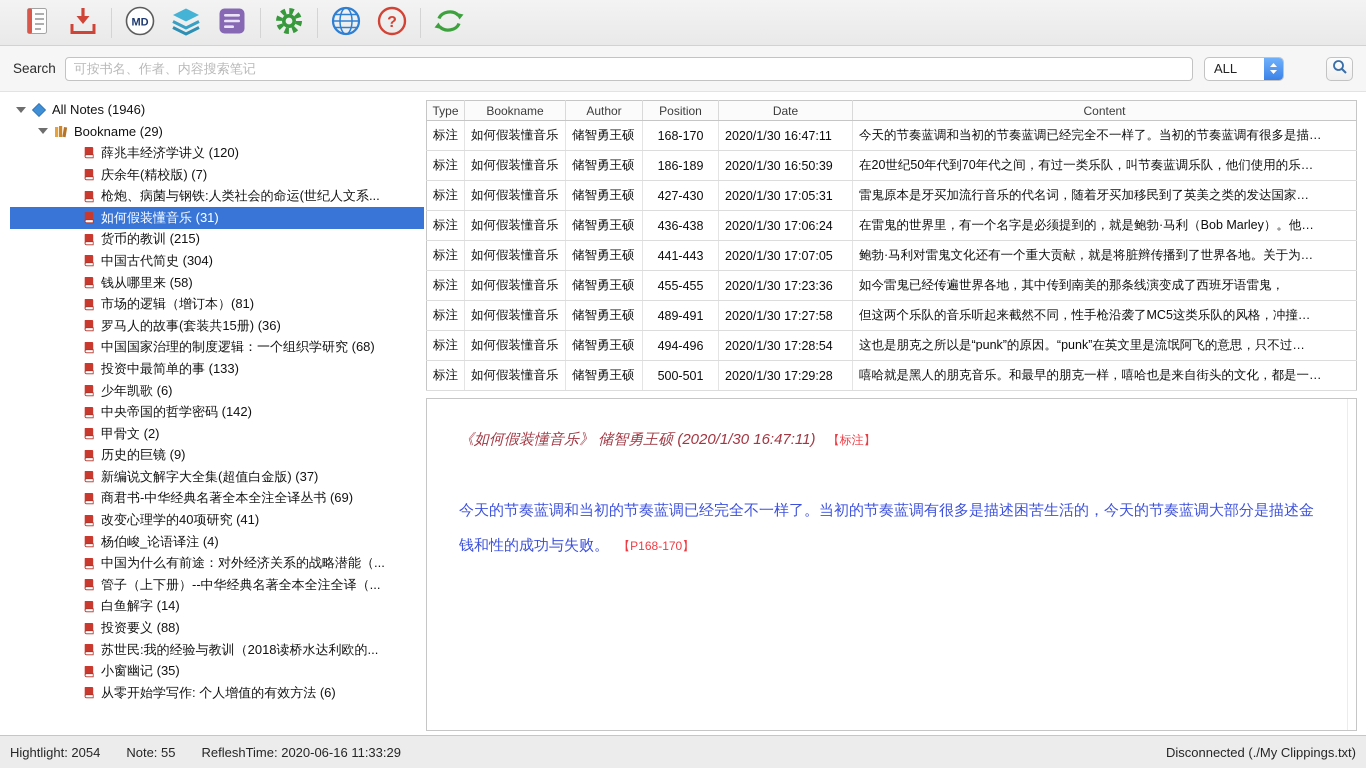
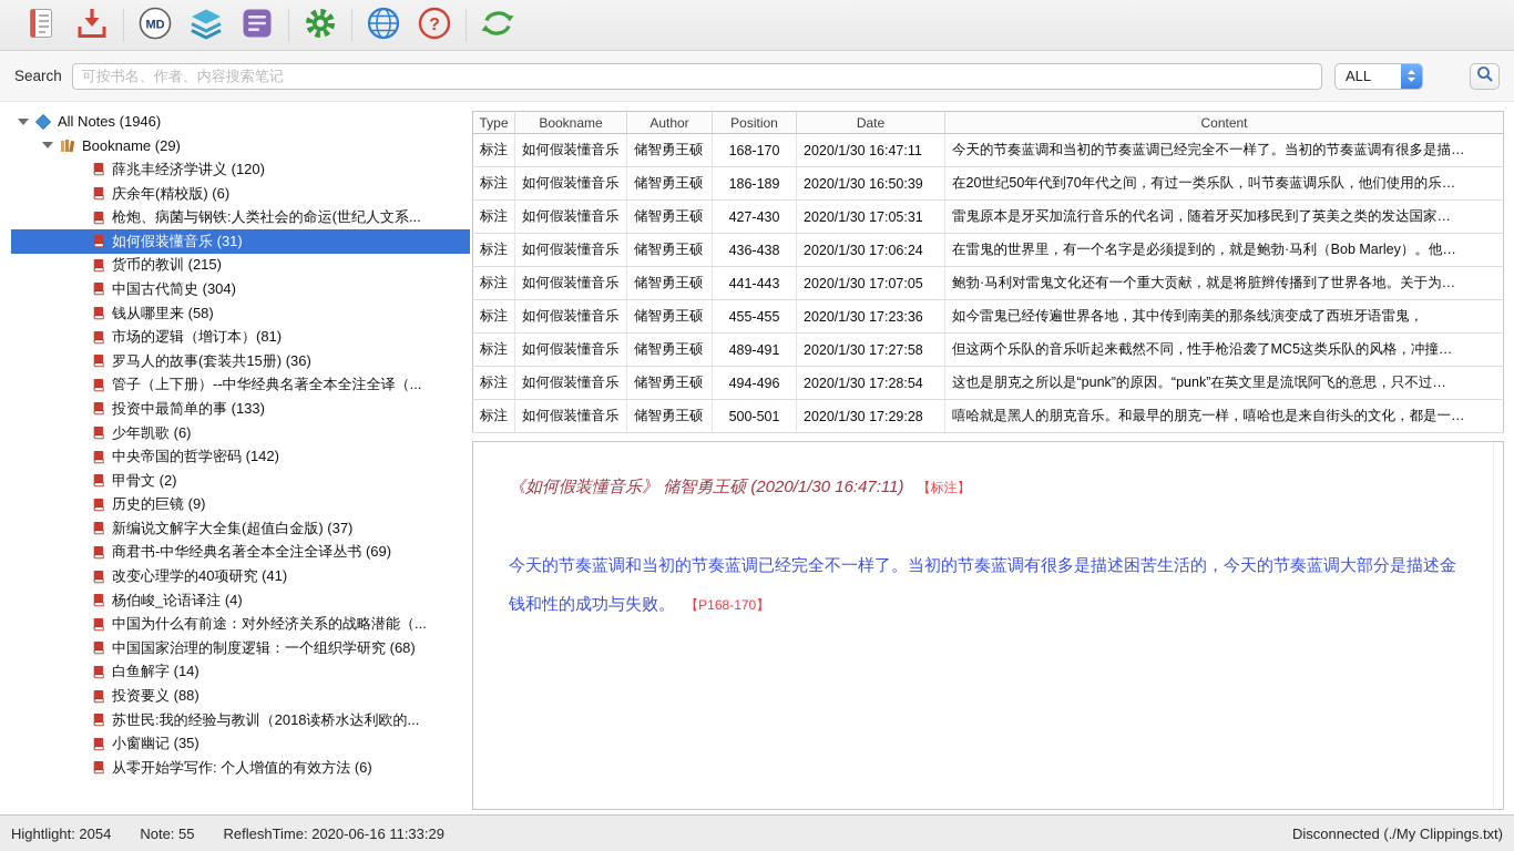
  MD
  ?
  Search
  可按书名、作者、内容搜索笔记
  ALL
  All Notes (1946)
  Bookname (29)
  薛兆丰经济学讲义 (120)
- 庆余年(精校版) (7)
+ 庆余年(精校版) (6)
  枪炮、病菌与钢铁:人类社会的命运(世纪人文系...
  如何假装懂音乐 (31)
  货币的教训 (215)
  中国古代简史 (304)
  钱从哪里来 (58)
  市场的逻辑（增订本）(81)
  罗马人的故事(套装共15册) (36)
- 中国国家治理的制度逻辑：一个组织学研究 (68)
+ 管子（上下册）--中华经典名著全本全注全译（...
  投资中最简单的事 (133)
  少年凯歌 (6)
  中央帝国的哲学密码 (142)
  甲骨文 (2)
  历史的巨镜 (9)
  新编说文解字大全集(超值白金版) (37)
  商君书-中华经典名著全本全注全译丛书 (69)
  改变心理学的40项研究 (41)
  杨伯峻_论语译注 (4)
  中国为什么有前途：对外经济关系的战略潜能（...
- 管子（上下册）--中华经典名著全本全注全译（...
+ 中国国家治理的制度逻辑：一个组织学研究 (68)
  白鱼解字 (14)
  投资要义 (88)
  苏世民:我的经验与教训（2018读桥水达利欧的...
  小窗幽记 (35)
  从零开始学写作: 个人增值的有效方法 (6)
  Type	Bookname	Author	Position	Date	Content
  标注	如何假装懂音乐	储智勇王硕	168-170	2020/1/30 16:47:11	今天的节奏蓝调和当初的节奏蓝调已经完全不一样了。当初的节奏蓝调有很多是描…
  标注	如何假装懂音乐	储智勇王硕	186-189	2020/1/30 16:50:39	在20世纪50年代到70年代之间，有过一类乐队，叫节奏蓝调乐队，他们使用的乐…
  标注	如何假装懂音乐	储智勇王硕	427-430	2020/1/30 17:05:31	雷鬼原本是牙买加流行音乐的代名词，随着牙买加移民到了英美之类的发达国家…
  标注	如何假装懂音乐	储智勇王硕	436-438	2020/1/30 17:06:24	在雷鬼的世界里，有一个名字是必须提到的，就是鲍勃·马利（Bob Marley）。他…
  标注	如何假装懂音乐	储智勇王硕	441-443	2020/1/30 17:07:05	鲍勃·马利对雷鬼文化还有一个重大贡献，就是将脏辫传播到了世界各地。关于为…
  标注	如何假装懂音乐	储智勇王硕	455-455	2020/1/30 17:23:36	如今雷鬼已经传遍世界各地，其中传到南美的那条线演变成了西班牙语雷鬼，
  标注	如何假装懂音乐	储智勇王硕	489-491	2020/1/30 17:27:58	但这两个乐队的音乐听起来截然不同，性手枪沿袭了MC5这类乐队的风格，冲撞…
  标注	如何假装懂音乐	储智勇王硕	494-496	2020/1/30 17:28:54	这也是朋克之所以是“punk”的原因。“punk”在英文里是流氓阿飞的意思，只不过…
  标注	如何假装懂音乐	储智勇王硕	500-501	2020/1/30 17:29:28	嘻哈就是黑人的朋克音乐。和最早的朋克一样，嘻哈也是来自街头的文化，都是一…
  《如何假装懂音乐》 储智勇王硕 (2020/1/30 16:47:11) 【标注】
  今天的节奏蓝调和当初的节奏蓝调已经完全不一样了。当初的节奏蓝调有很多是描述困苦生活的，今天的节奏蓝调大部分是描述金钱和性的成功与失败。 【P168-170】
  Hightlight: 2054
  Note: 55
  RefleshTime: 2020-06-16 11:33:29
  Disconnected (./My Clippings.txt)
